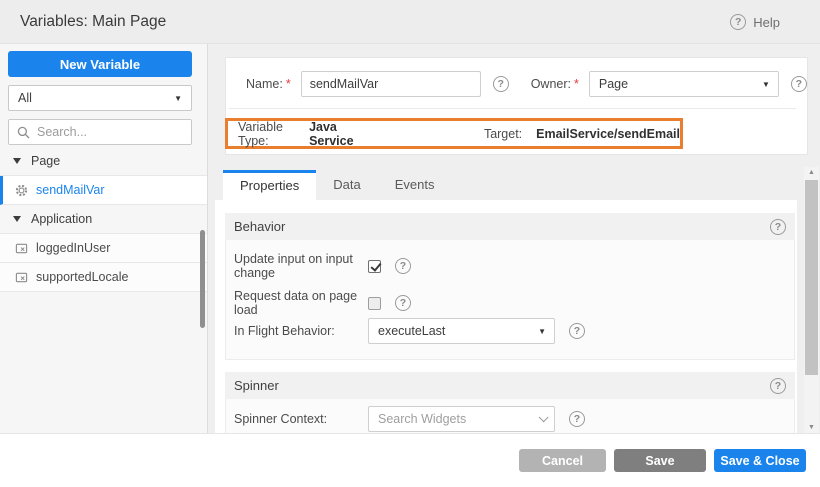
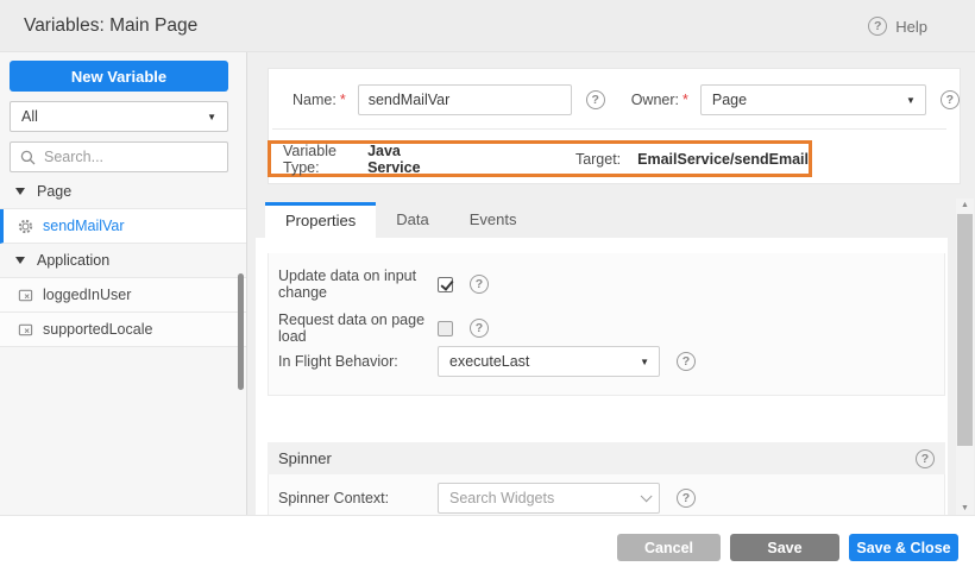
  Variables: Main Page
  Help
  New Variable
  All
  ▼
  Search...
  Page
  sendMailVar
  Application
  loggedInUser
  supportedLocale
  Name:
  *
  sendMailVar
  Owner:
  *
  Page
  ▼
  Variable Type:
  Java Service
  Target:
  EmailService/sendEmail
  Properties
  Data
  Events
- Behavior
- Update input on input change
+ Update data on input change
  Request data on page load
  In Flight Behavior:
  executeLast
  ▼
  Spinner
  Spinner Context:
  Search Widgets
  Cancel
  Save
  Save & Close
